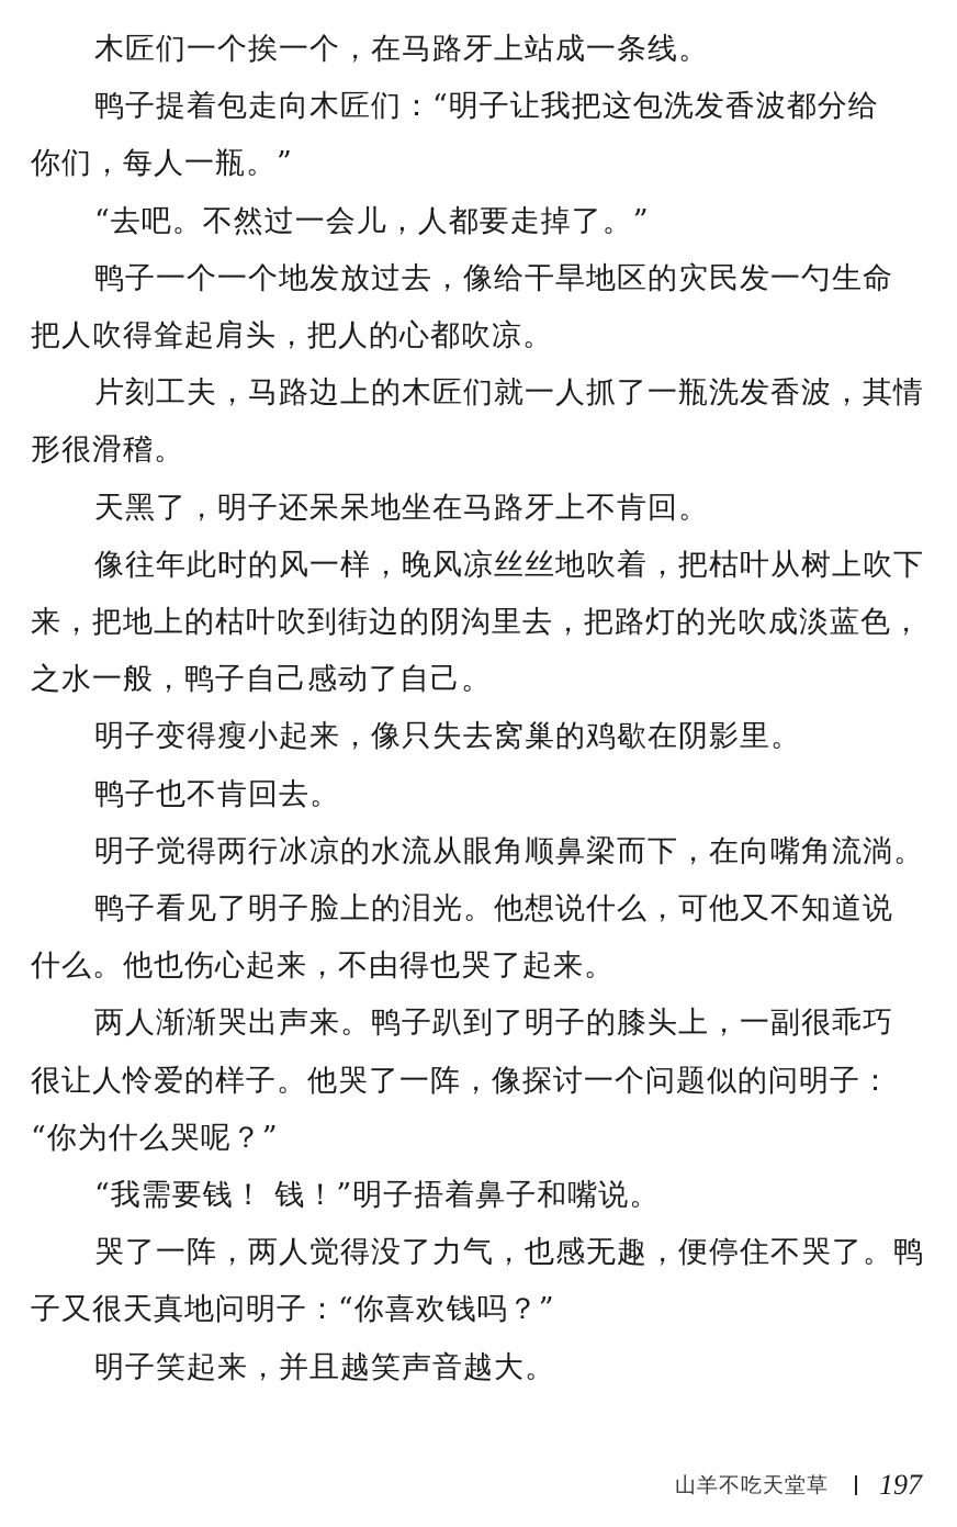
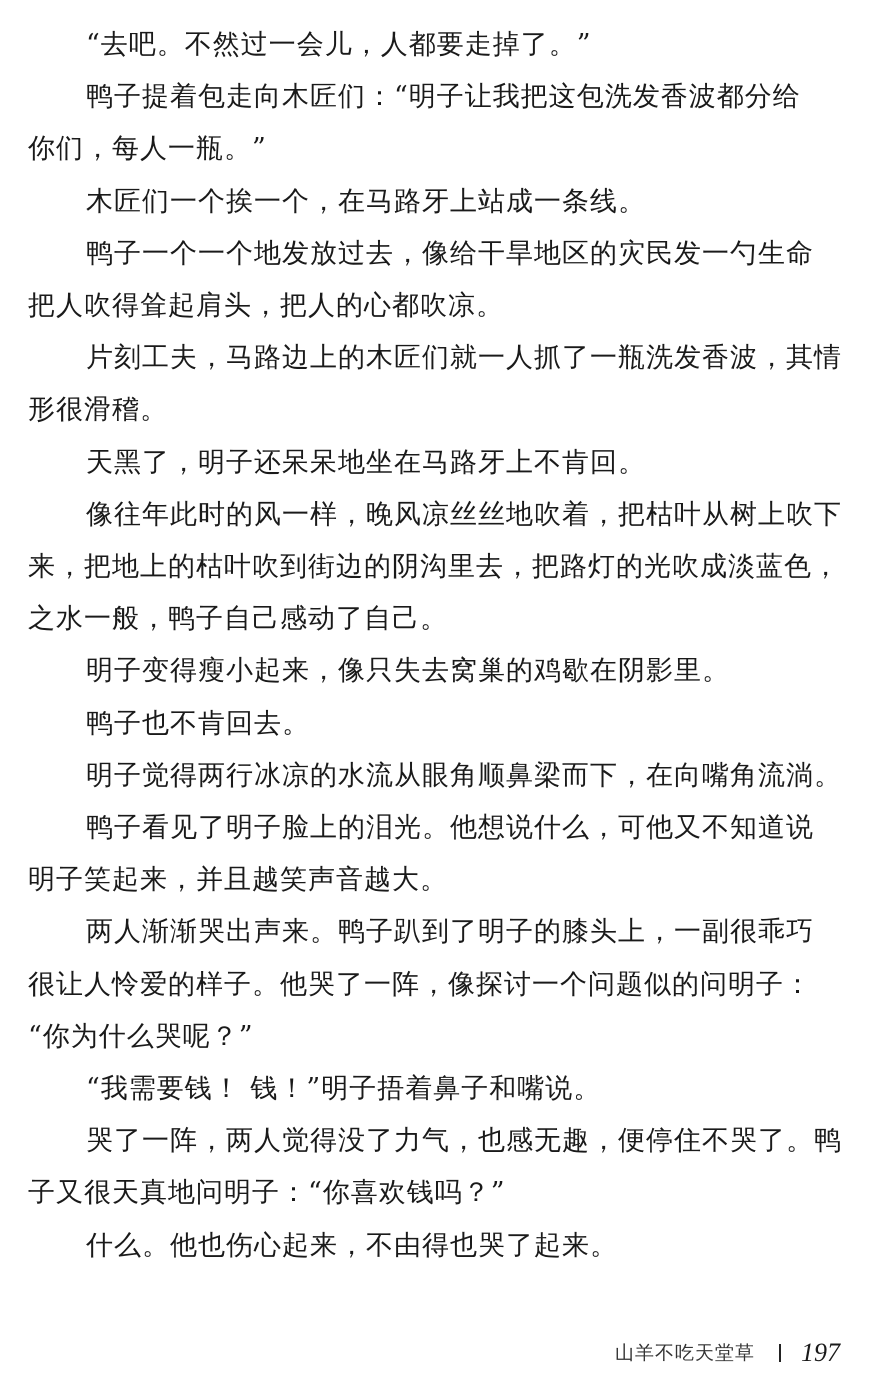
- 木匠们一个挨一个，在马路牙上站成一条线。
+ “去吧。不然过一会儿，人都要走掉了。”
  鸭子提着包走向木匠们：“明子让我把这包洗发香波都分给
  你们，每人一瓶。”
- “去吧。不然过一会儿，人都要走掉了。”
+ 木匠们一个挨一个，在马路牙上站成一条线。
  鸭子一个一个地发放过去，像给干旱地区的灾民发一勺生命
  把人吹得耸起肩头，把人的心都吹凉。
  片刻工夫，马路边上的木匠们就一人抓了一瓶洗发香波，其情
  形很滑稽。
  天黑了，明子还呆呆地坐在马路牙上不肯回。
  像往年此时的风一样，晚风凉丝丝地吹着，把枯叶从树上吹下
  来，把地上的枯叶吹到街边的阴沟里去，把路灯的光吹成淡蓝色，
  之水一般，鸭子自己感动了自己。
  明子变得瘦小起来，像只失去窝巢的鸡歇在阴影里。
  鸭子也不肯回去。
  明子觉得两行冰凉的水流从眼角顺鼻梁而下，在向嘴角流淌。
  鸭子看见了明子脸上的泪光。他想说什么，可他又不知道说
- 什么。他也伤心起来，不由得也哭了起来。
+ 明子笑起来，并且越笑声音越大。
  两人渐渐哭出声来。鸭子趴到了明子的膝头上，一副很乖巧
  很让人怜爱的样子。他哭了一阵，像探讨一个问题似的问明子：
  “你为什么哭呢？”
  “我需要钱！ 钱！”明子捂着鼻子和嘴说。
  哭了一阵，两人觉得没了力气，也感无趣，便停住不哭了。鸭
  子又很天真地问明子：“你喜欢钱吗？”
- 明子笑起来，并且越笑声音越大。
+ 什么。他也伤心起来，不由得也哭了起来。
  山羊不吃天堂草
  197
